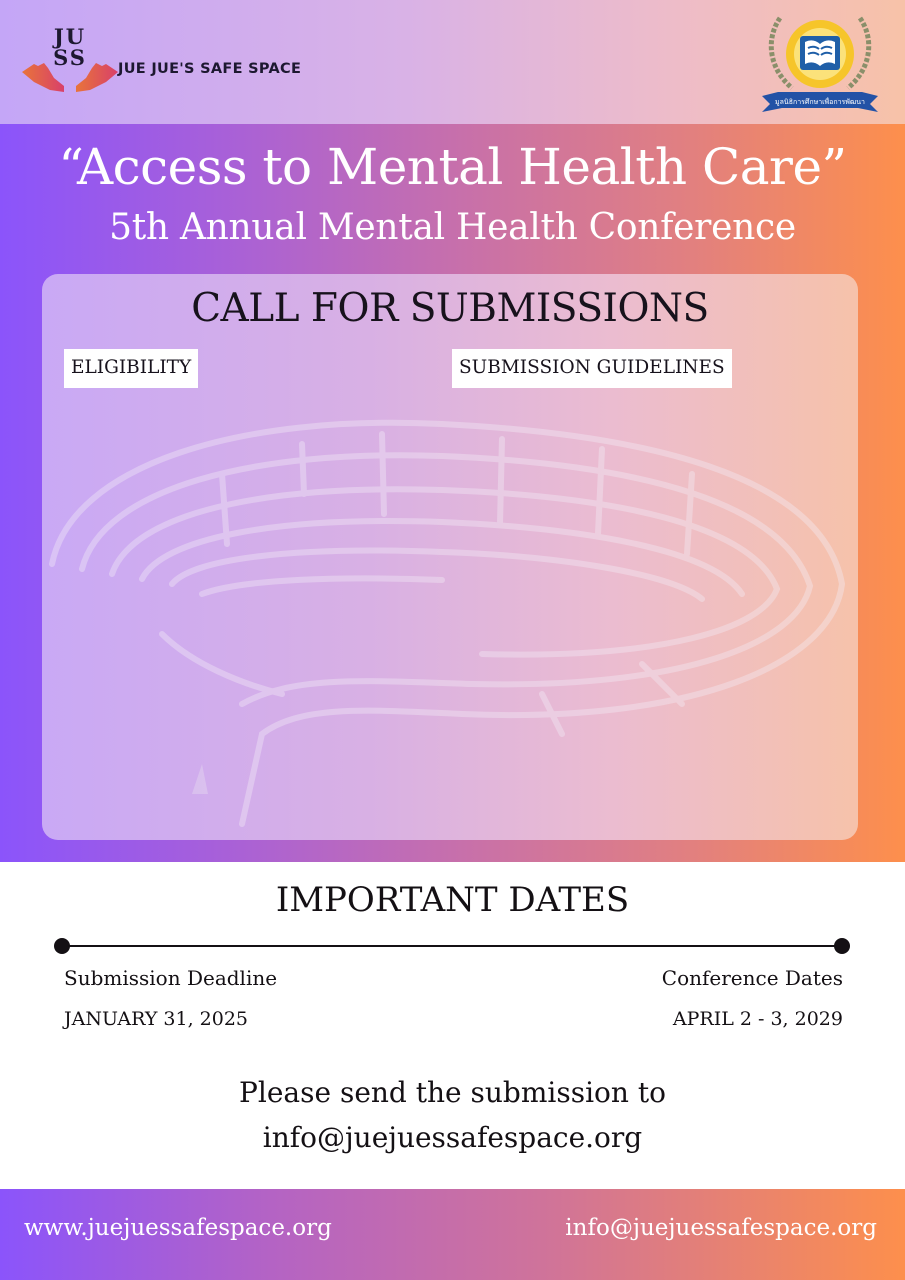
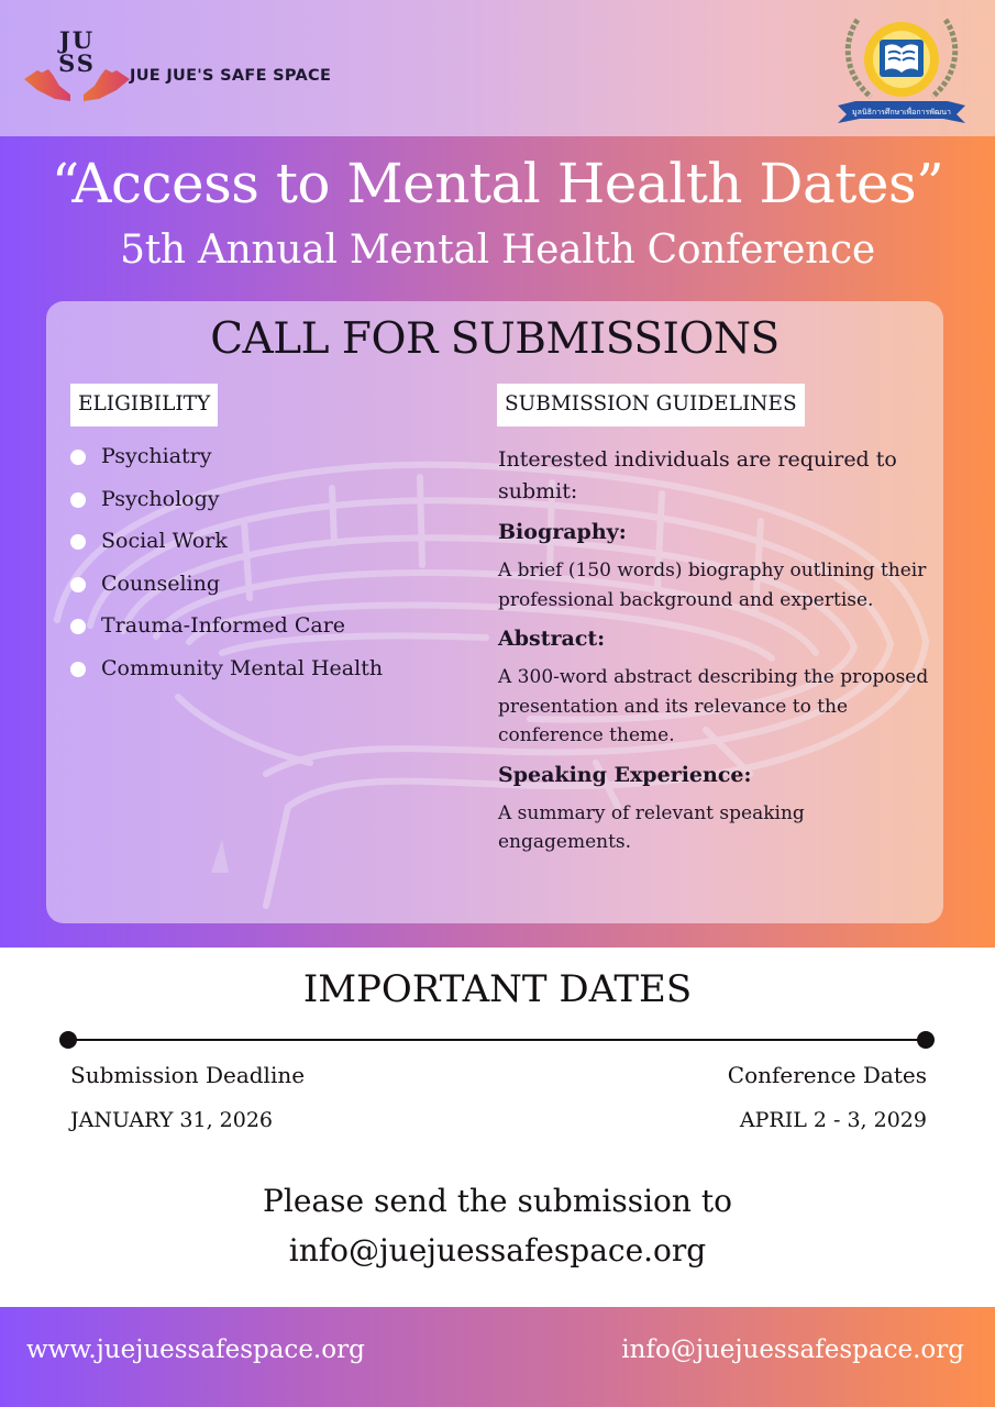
  JU
  SS
  JUE JUE'S SAFE SPACE
  มูลนิธิการศึกษาเพื่อการพัฒนา
- “Access to Mental Health Care”
+ “Access to Mental Health Dates”
  5th Annual Mental Health Conference
  CALL FOR SUBMISSIONS
  ELIGIBILITY
  SUBMISSION GUIDELINES
+ Psychiatry
+ Psychology
+ Social Work
+ Counseling
+ Trauma-Informed Care
+ Community Mental Health
+ Interested individuals are required to submit:
+ Biography:
+ A brief (150 words) biography outlining their professional background and expertise.
+ Abstract:
+ A 300-word abstract describing the proposed presentation and its relevance to the conference theme.
+ Speaking Experience:
+ A summary of relevant speaking engagements.
  IMPORTANT DATES
  Submission Deadline
- JANUARY 31, 2025
+ JANUARY 31, 2026
  Conference Dates
  APRIL 2 - 3, 2029
  Please send the submission to
  info@juejuessafespace.org
  www.juejuessafespace.org
  info@juejuessafespace.org
